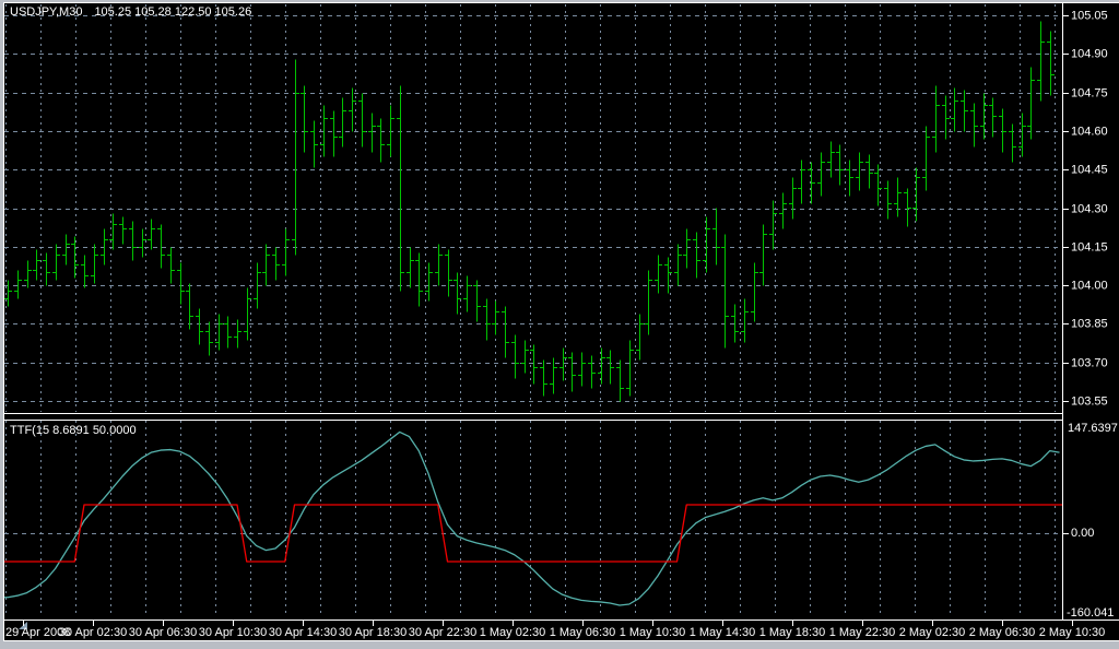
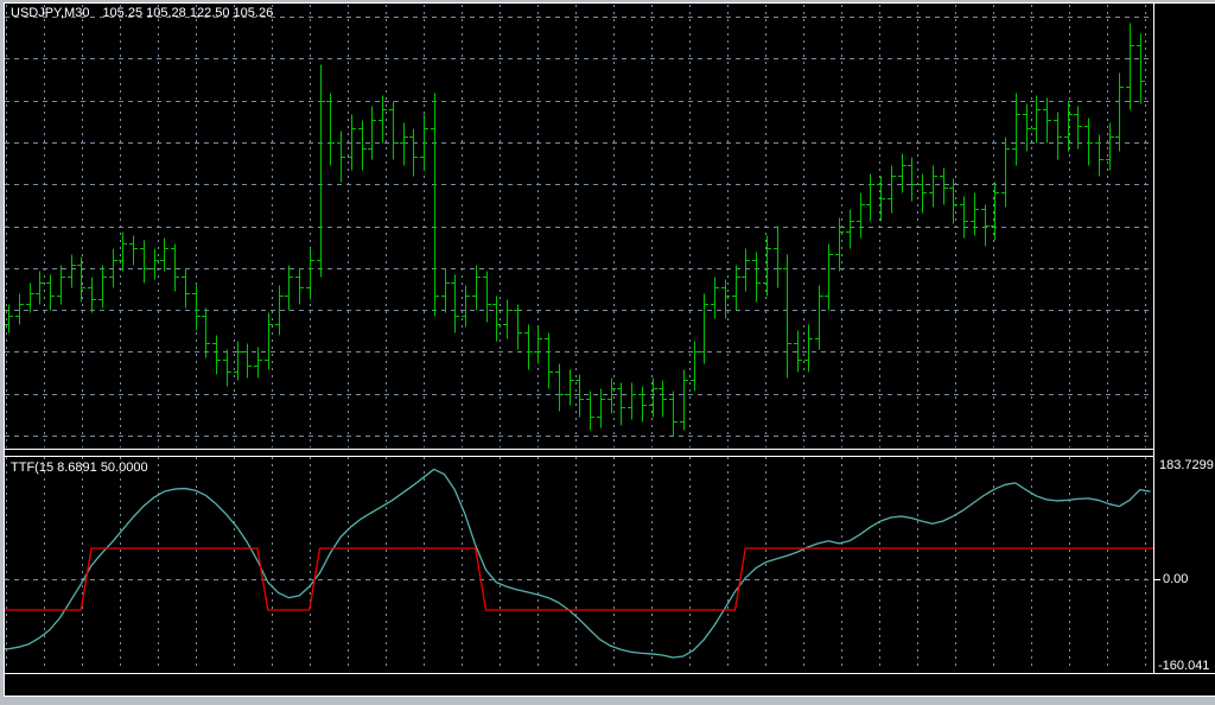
- 105.05
- 104.90
- 104.75
- 104.60
- 104.45
- 104.30
- 104.15
- 104.00
- 103.85
- 103.70
- 103.55
- 147.6397
+ 183.7299
  0.00
  -160.041
- 29 Apr 2008
- 30 Apr 02:30
- 30 Apr 06:30
- 30 Apr 10:30
- 30 Apr 14:30
- 30 Apr 18:30
- 30 Apr 22:30
- 1 May 02:30
- 1 May 06:30
- 1 May 10:30
- 1 May 14:30
- 1 May 18:30
- 1 May 22:30
- 2 May 02:30
- 2 May 06:30
- 2 May 10:30
  USDJPY,M30
  105.25 105.28 122.50 105.26
  TTF(15 8.6891 50.0000
